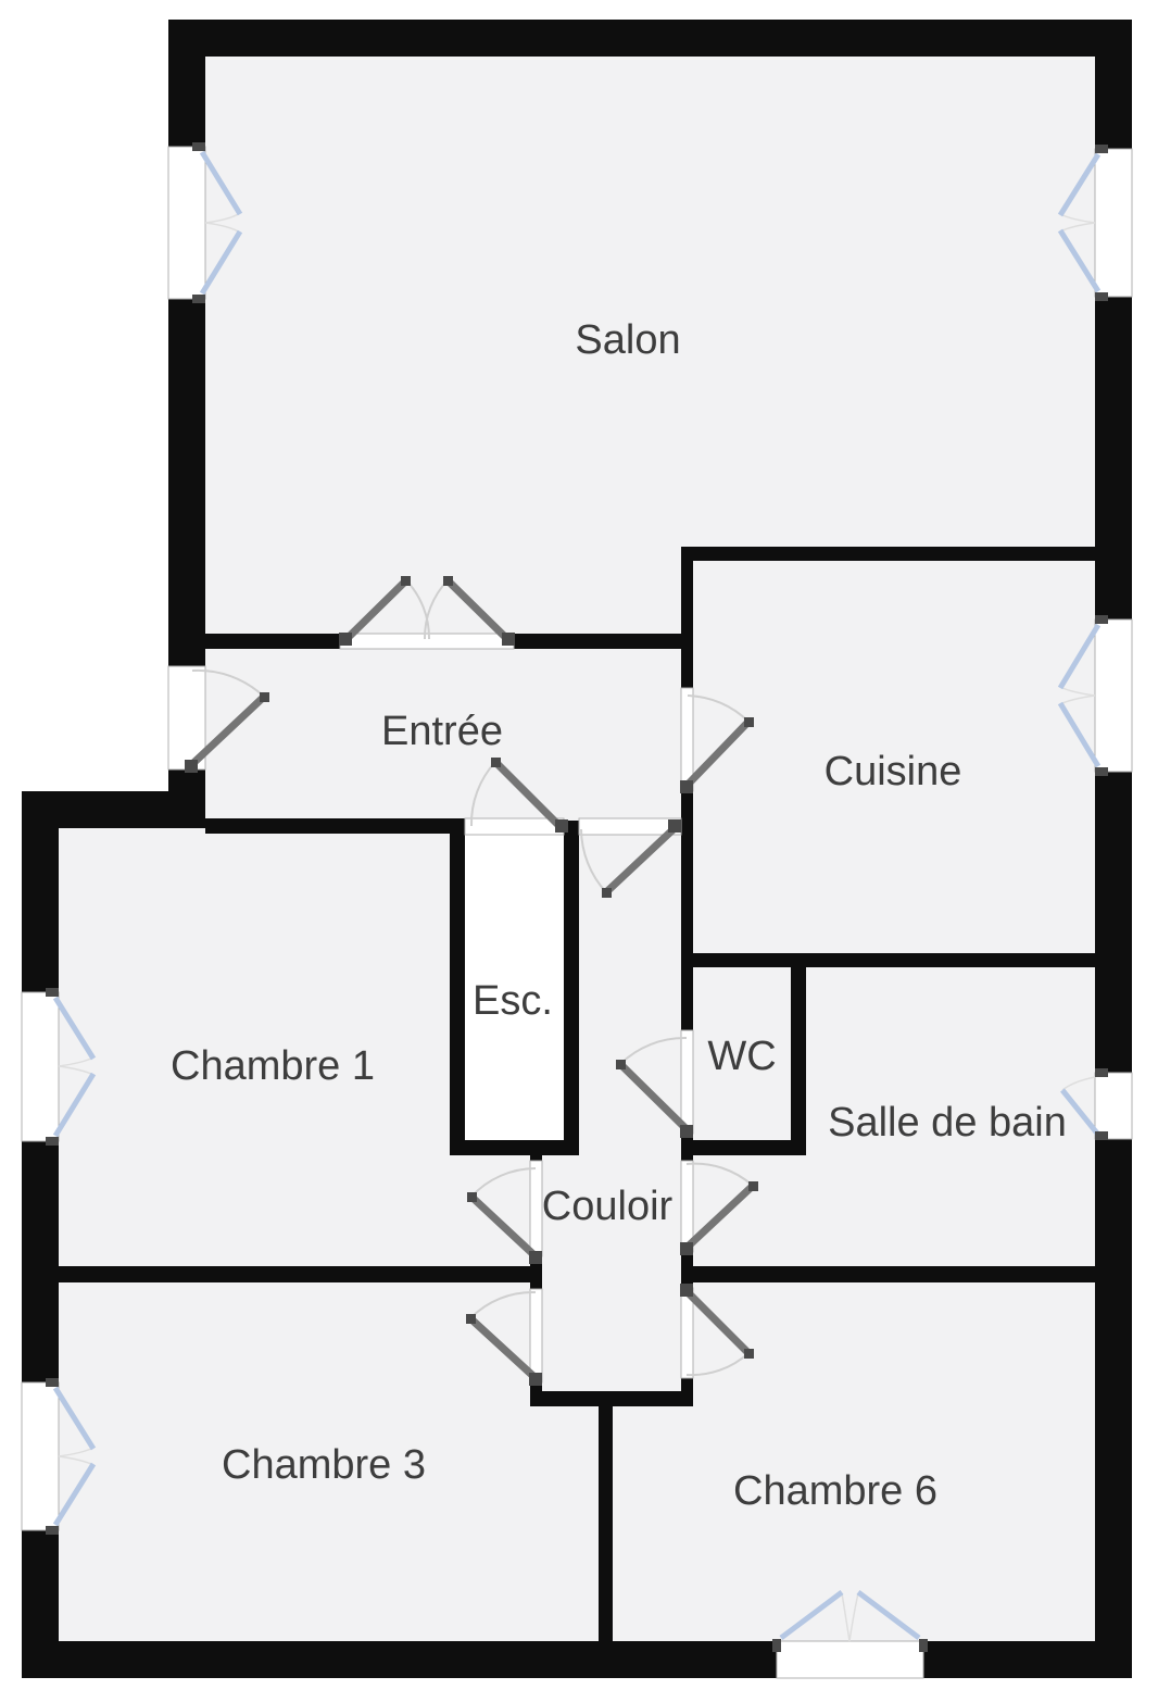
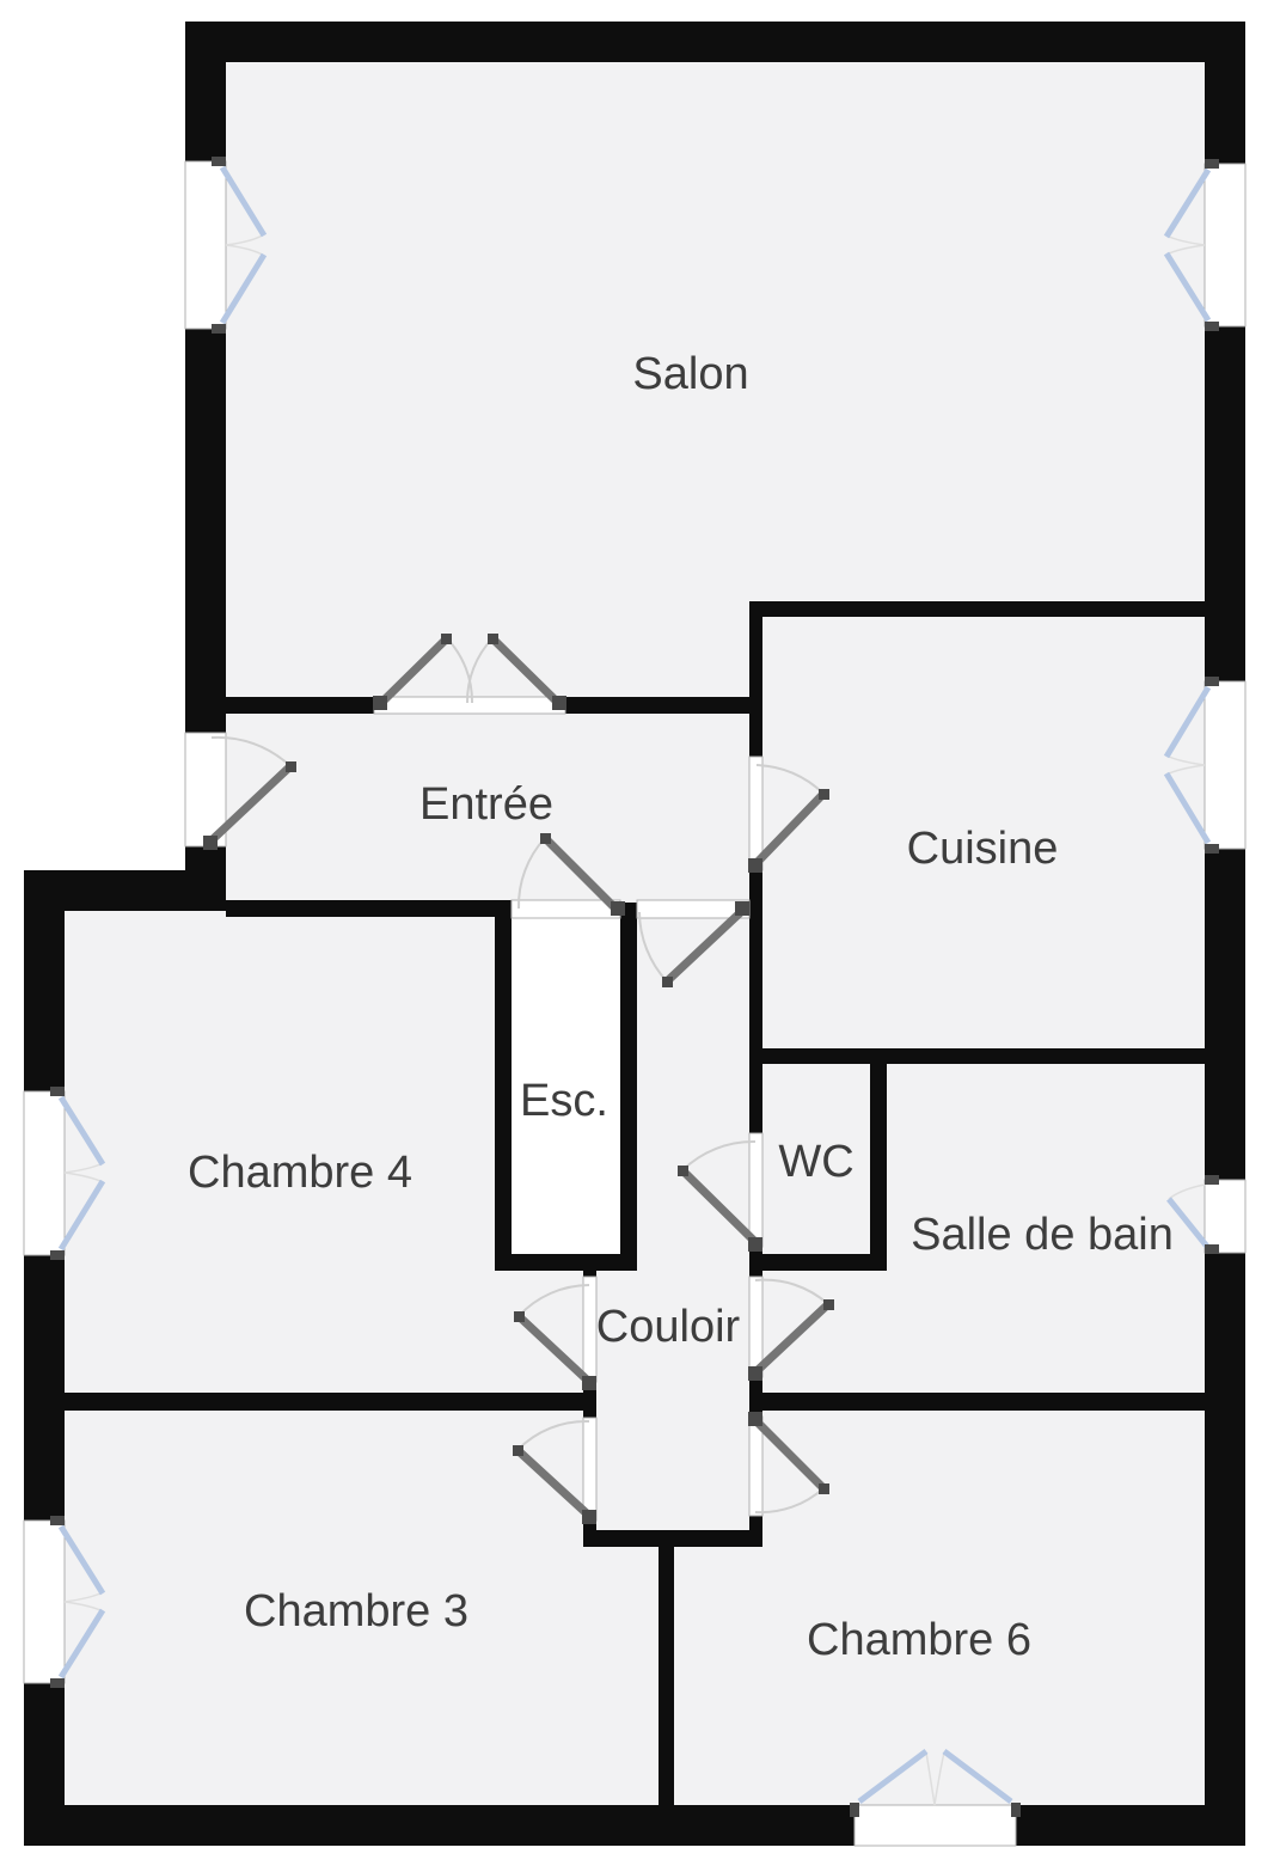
  Salon
  Entrée
  Cuisine
  Esc.
- Chambre 1
+ Chambre 4
  WC
  Salle de bain
  Couloir
  Chambre 3
  Chambre 6
